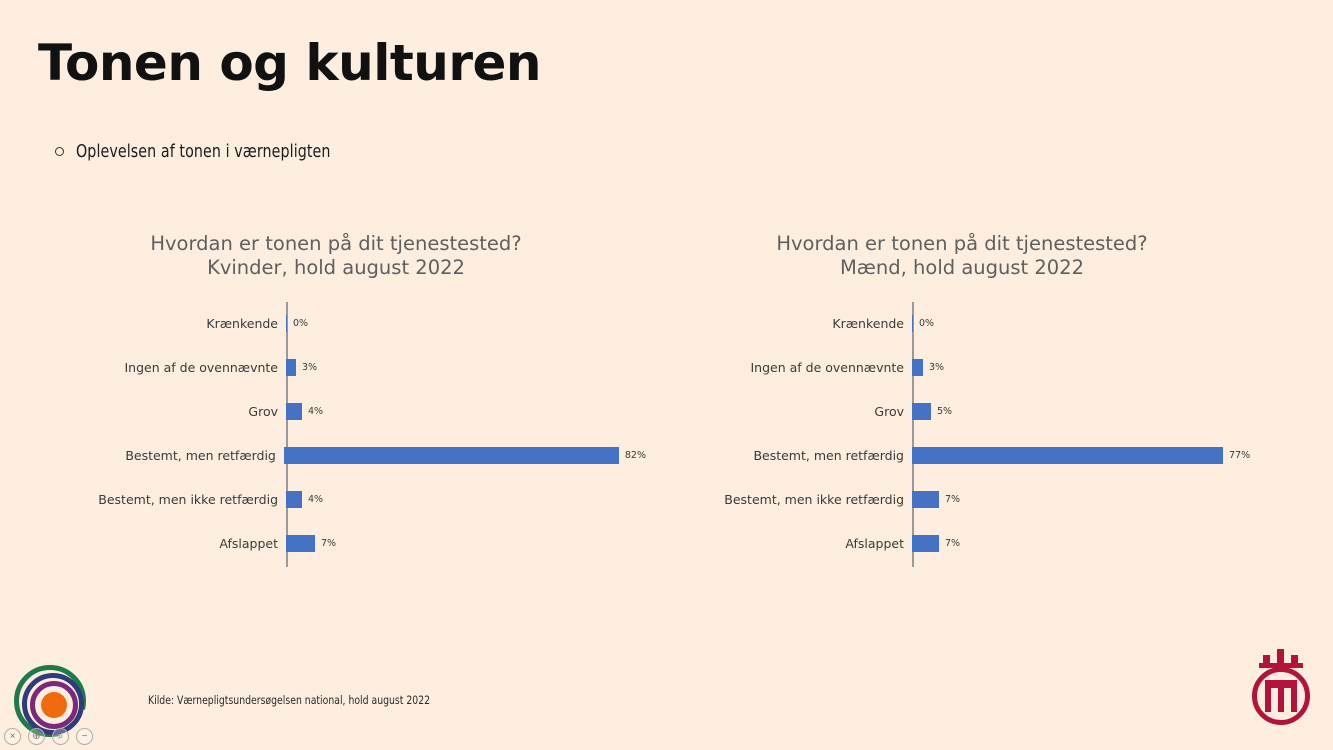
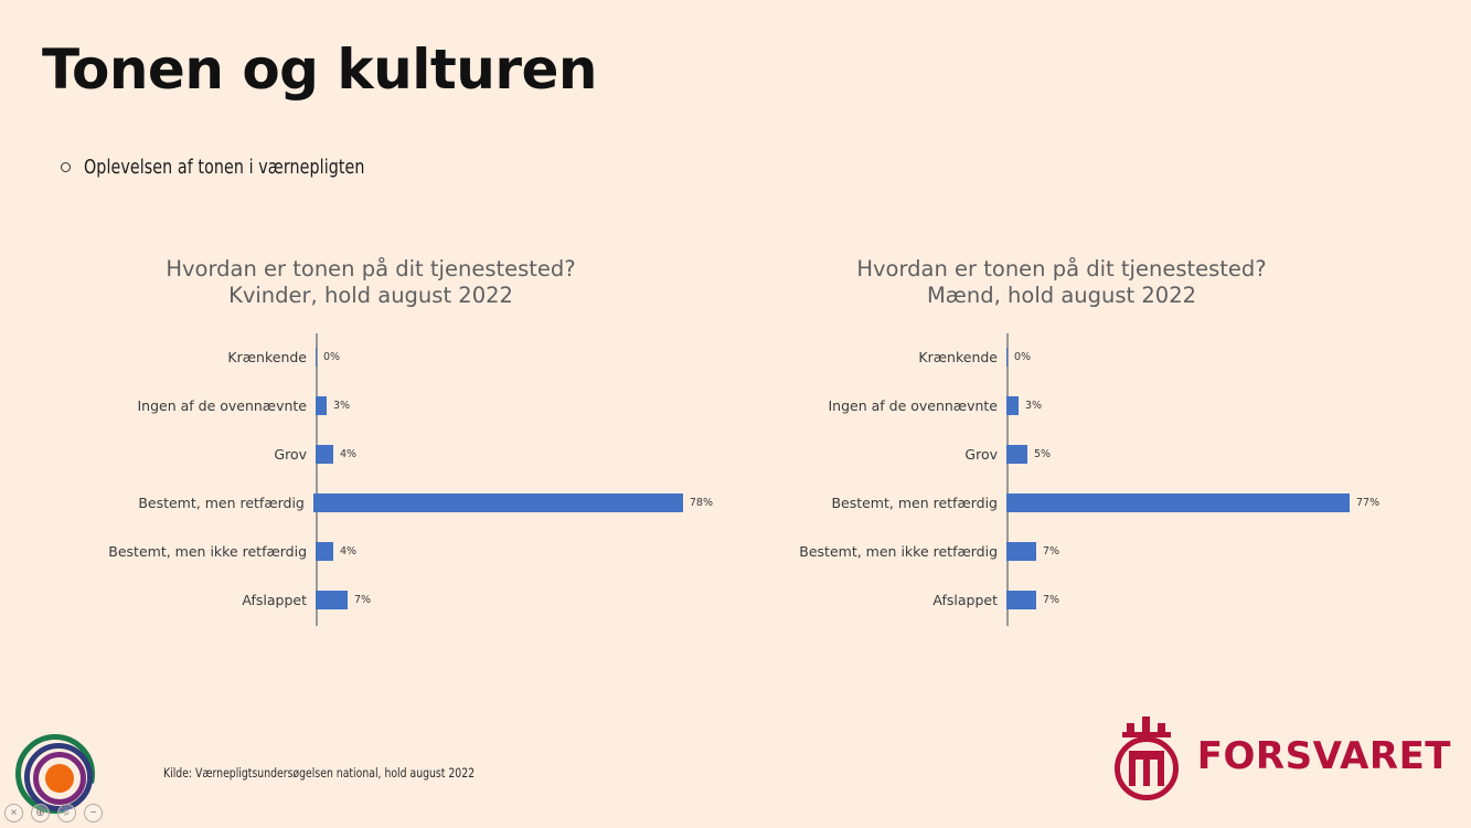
  Tonen og kulturen
  Oplevelsen af tonen i værnepligten
  Hvordan er tonen på dit tjenestested?
  Kvinder, hold august 2022
  Krænkende
  0%
  Ingen af de ovennævnte
  3%
  Grov
  4%
  Bestemt, men retfærdig
- 82%
+ 78%
  Bestemt, men ikke retfærdig
  4%
  Afslappet
  7%
  Hvordan er tonen på dit tjenestested?
  Mænd, hold august 2022
  Krænkende
  0%
  Ingen af de ovennævnte
  3%
  Grov
  5%
  Bestemt, men retfærdig
  77%
  Bestemt, men ikke retfærdig
  7%
  Afslappet
  7%
  Kilde: Værnepligtsundersøgelsen national, hold august 2022
+ FORSVARET
  ×
  ⊕
  ⌕
  −
